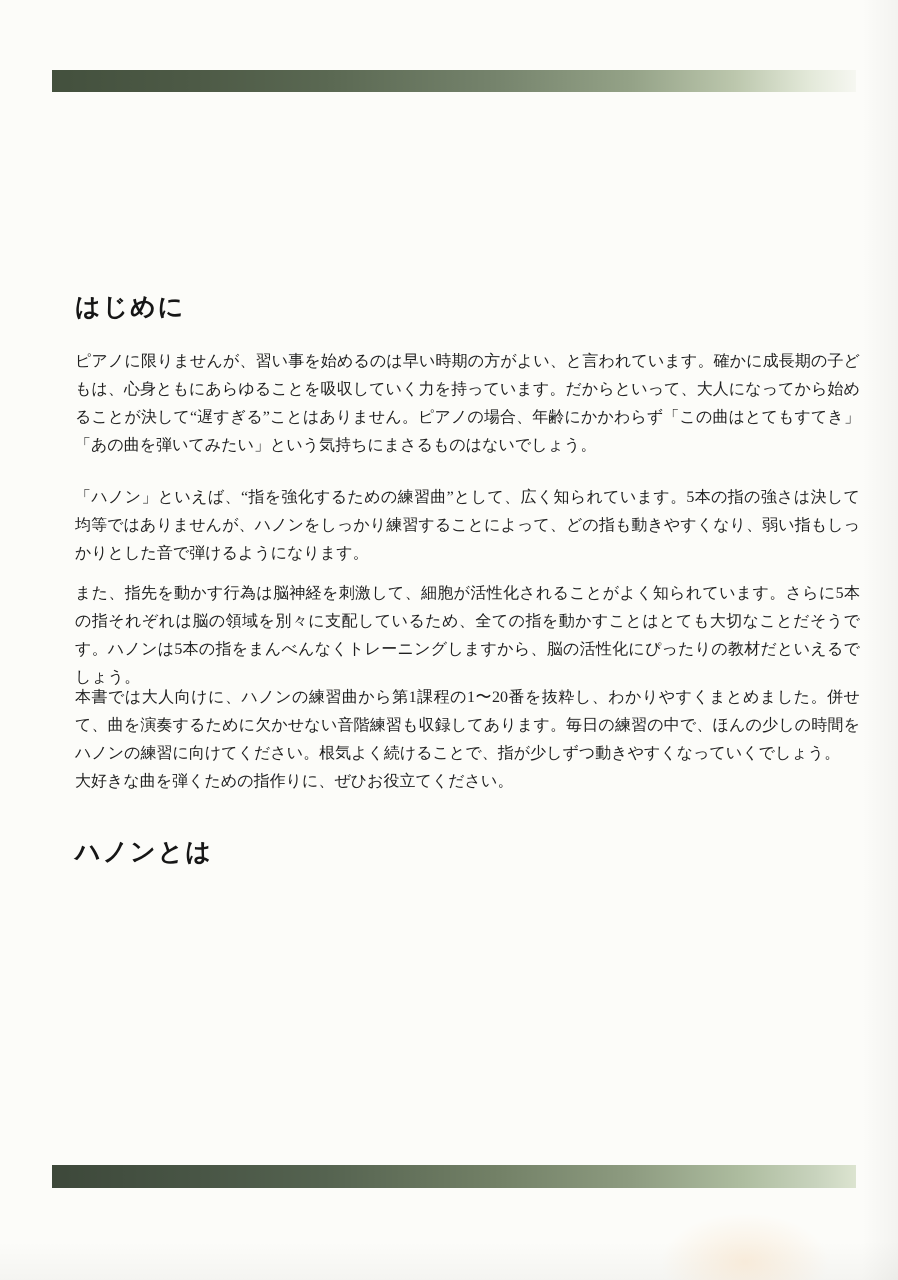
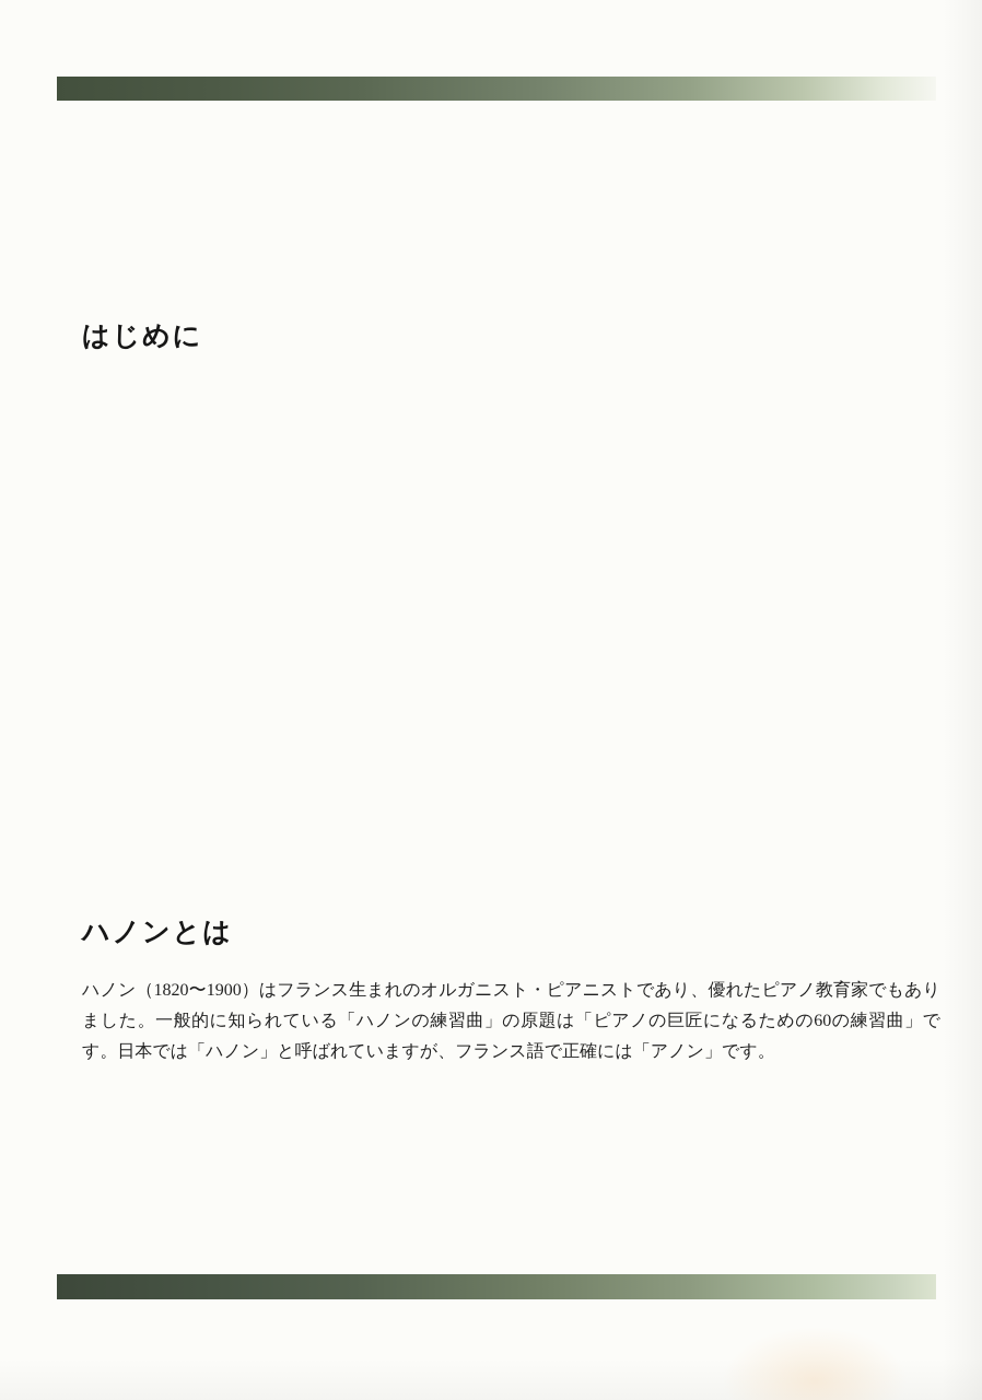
  はじめに
- ピアノに限りませんが、習い事を始めるのは早い時期の方がよい、と言われています。確かに成長期の子どもは、心身ともにあらゆることを吸収していく力を持っています。だからといって、大人になってから始めることが決して“遅すぎる”ことはありません。ピアノの場合、年齢にかかわらず「この曲はとてもすてき」「あの曲を弾いてみたい」という気持ちにまさるものはないでしょう。
- 「ハノン」といえば、“指を強化するための練習曲”として、広く知られています。5本の指の強さは決して均等ではありませんが、ハノンをしっかり練習することによって、どの指も動きやすくなり、弱い指もしっかりとした音で弾けるようになります。
- また、指先を動かす行為は脳神経を刺激して、細胞が活性化されることがよく知られています。さらに5本の指それぞれは脳の領域を別々に支配しているため、全ての指を動かすことはとても大切なことだそうです。ハノンは5本の指をまんべんなくトレーニングしますから、脳の活性化にぴったりの教材だといえるでしょう。
- 本書では大人向けに、ハノンの練習曲から第1課程の1〜20番を抜粋し、わかりやすくまとめました。併せて、曲を演奏するために欠かせない音階練習も収録してあります。毎日の練習の中で、ほんの少しの時間をハノンの練習に向けてください。根気よく続けることで、指が少しずつ動きやすくなっていくでしょう。
- 大好きな曲を弾くための指作りに、ぜひお役立てください。
  ハノンとは
+ ハノン（1820〜1900）はフランス生まれのオルガニスト・ピアニストであり、優れたピアノ教育家でもありました。一般的に知られている「ハノンの練習曲」の原題は「ピアノの巨匠になるための60の練習曲」です。日本では「ハノン」と呼ばれていますが、フランス語で正確には「アノン」です。
